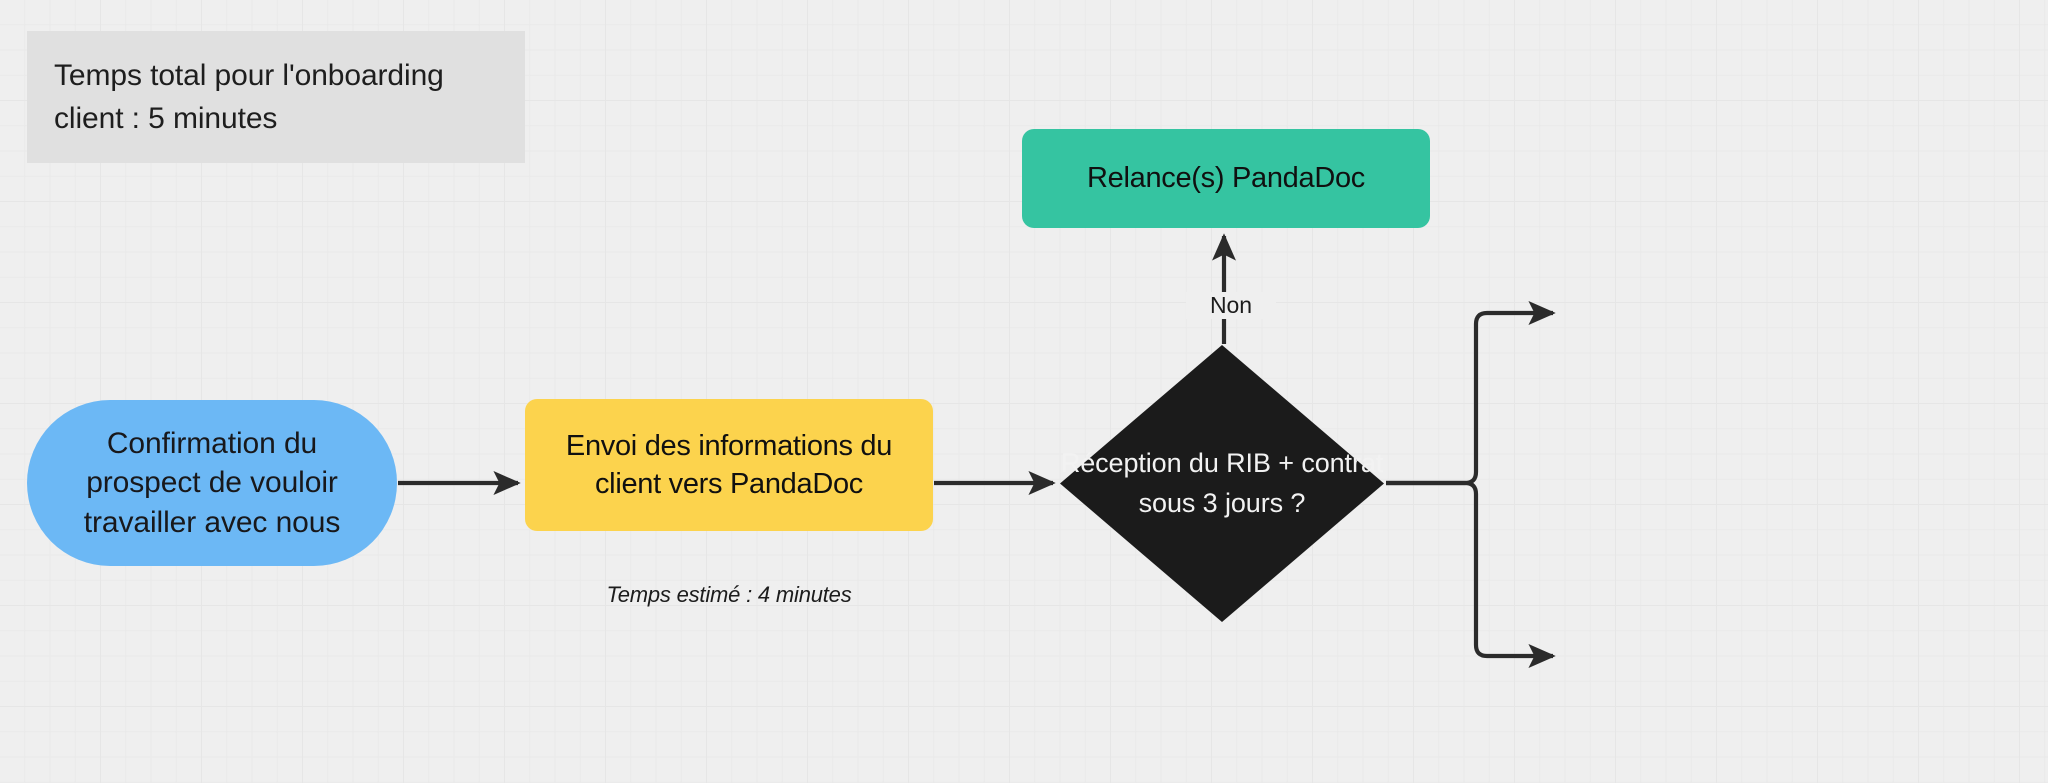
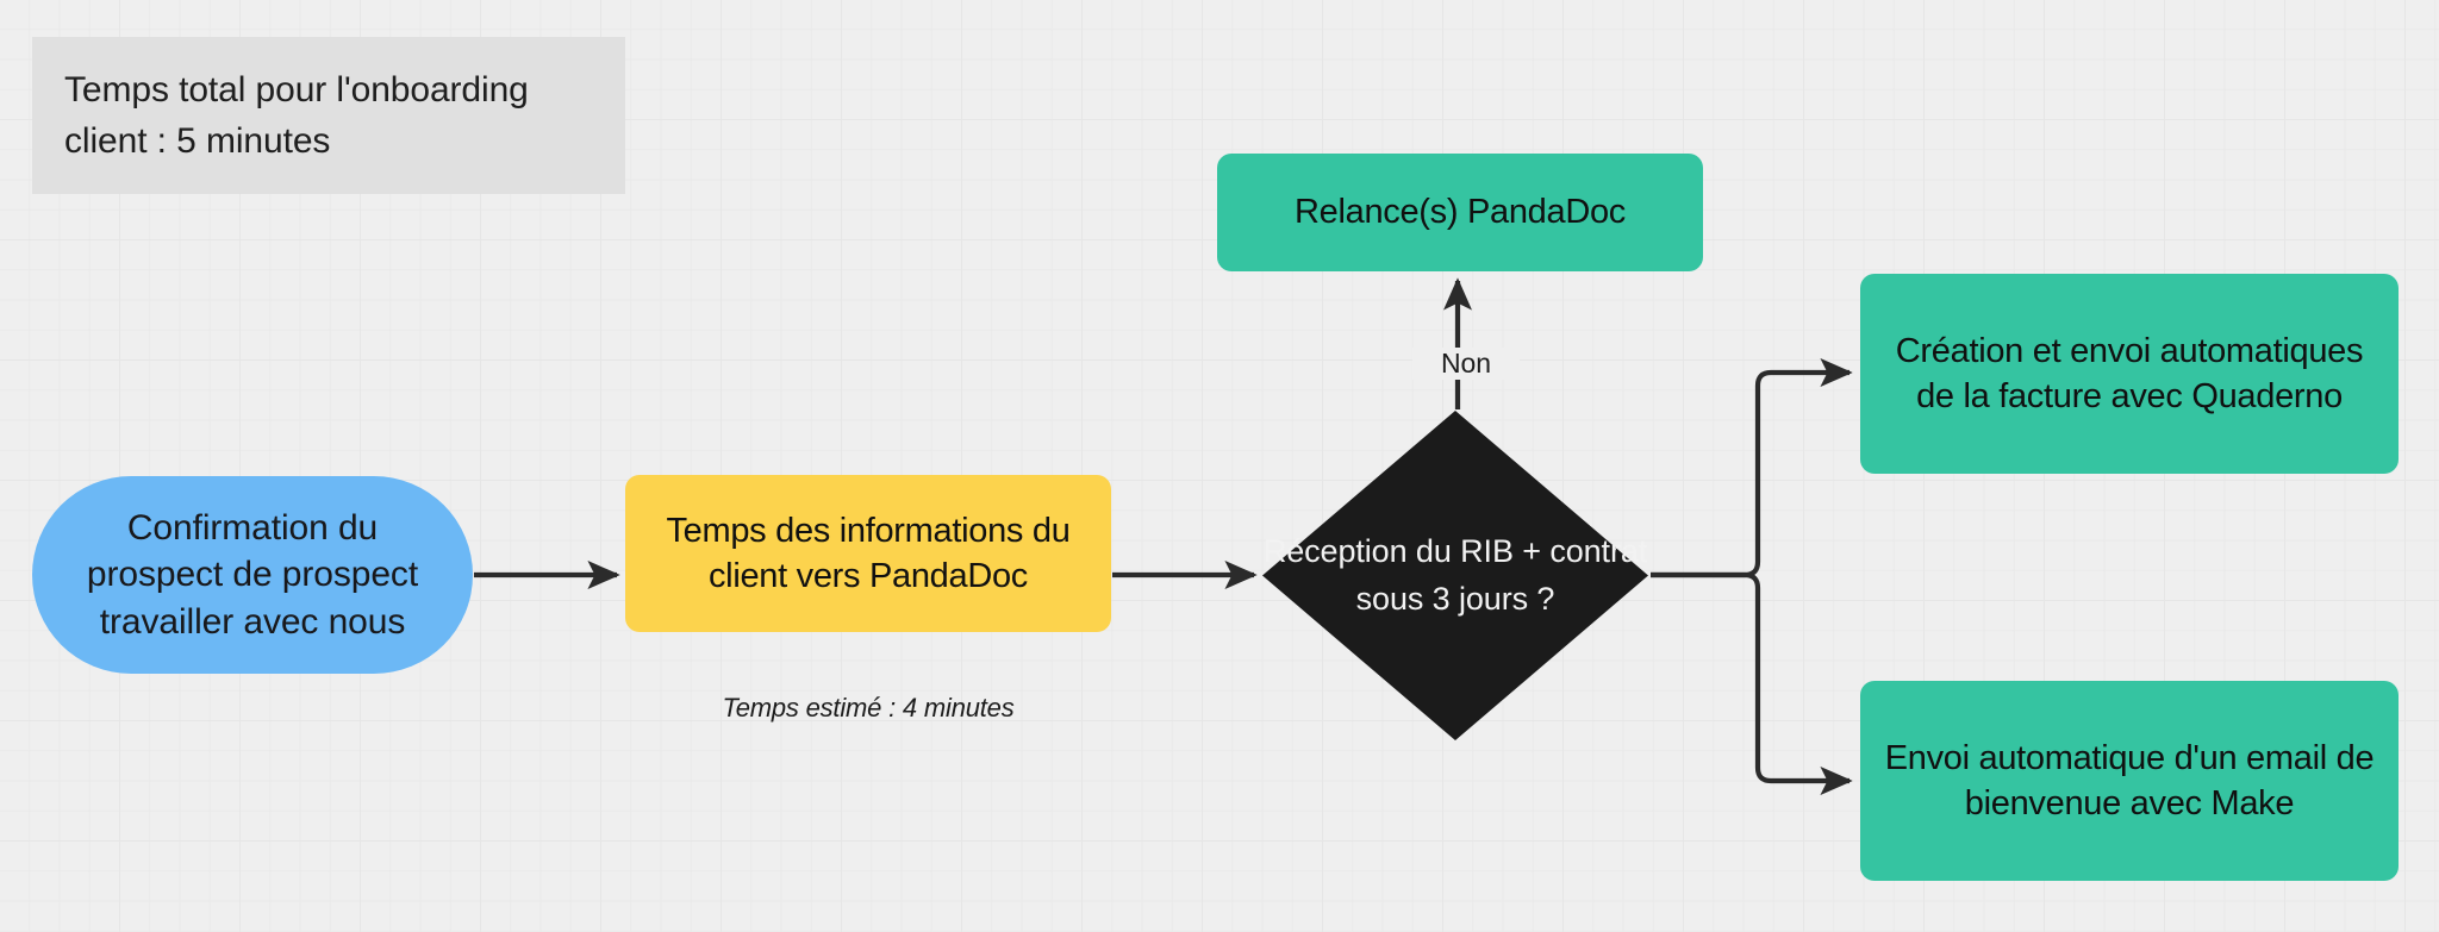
  Temps total pour l'onboarding client : 5 minutes
- Confirmation du prospect de vouloir travailler avec nous
+ Confirmation du prospect de prospect travailler avec nous
- Envoi des informations du client vers PandaDoc
+ Temps des informations du client vers PandaDoc
  Temps estimé : 4 minutes
  Réception du RIB + contrat sous 3 jours ?
  Non
  Relance(s) PandaDoc
+ Création et envoi automatiques de la facture avec Quaderno
+ Envoi automatique d'un email de bienvenue avec Make
